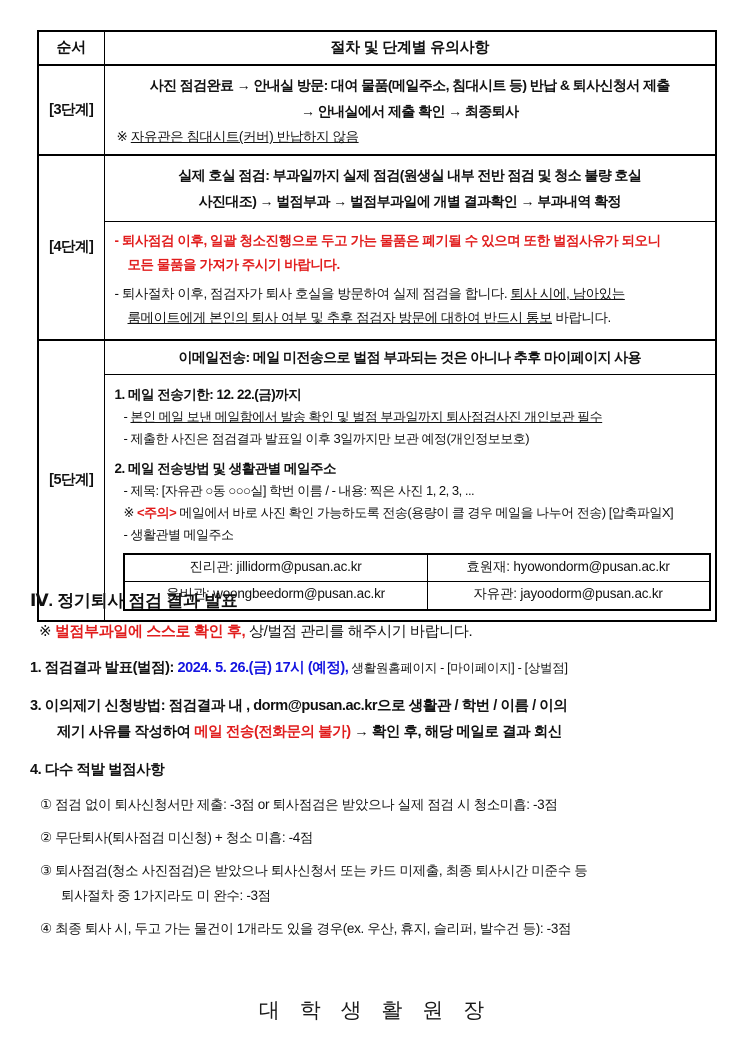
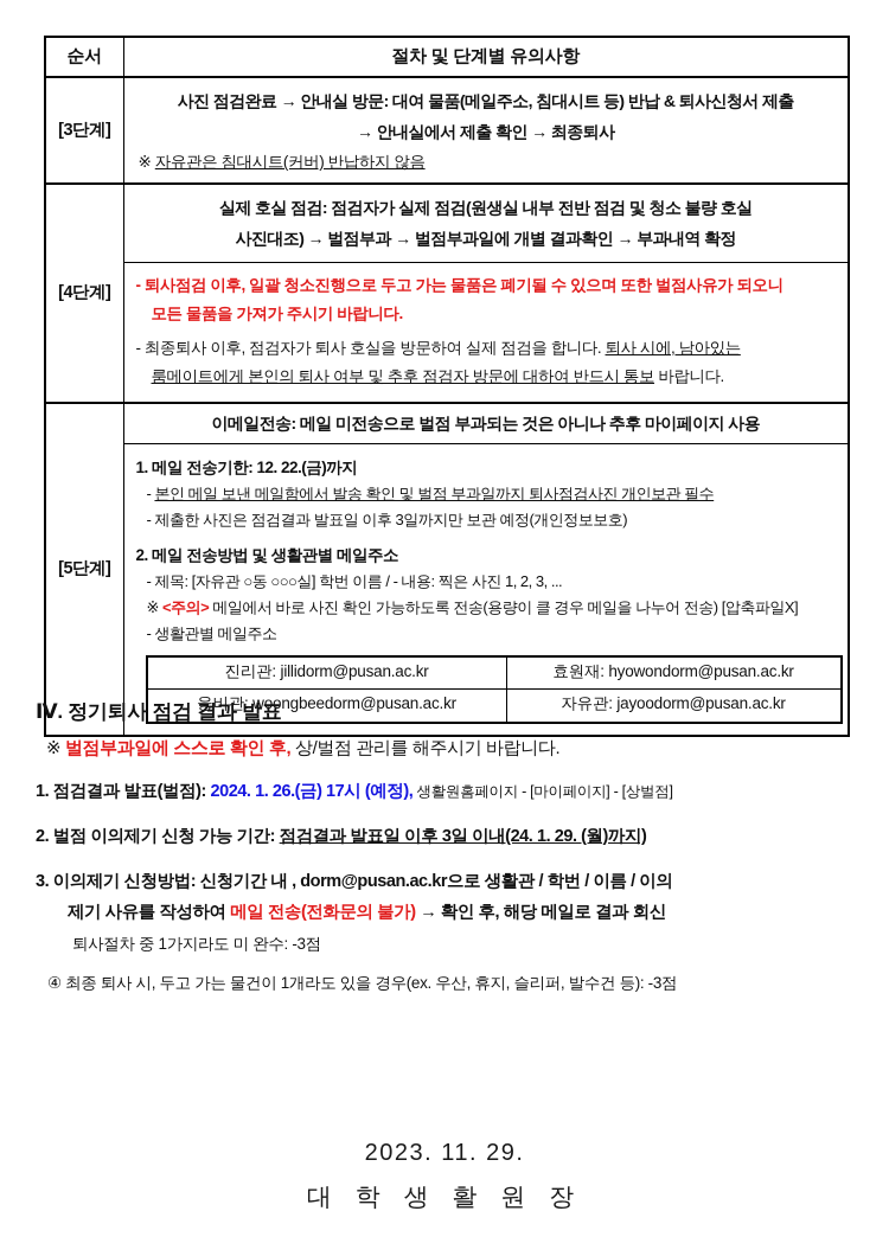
  순서	절차 및 단계별 유의사항
  [3단계]	사진 점검완료 → 안내실 방문: 대여 물품(메일주소, 침대시트 등) 반납 & 퇴사신청서 제출 → 안내실에서 제출 확인 → 최종퇴사 ※ 자유관은 침대시트(커버) 반납하지 않음
- [4단계]	실제 호실 점검: 부과일까지 실제 점검(원생실 내부 전반 점검 및 청소 불량 호실 사진대조) → 벌점부과 → 벌점부과일에 개별 결과확인 → 부과내역 확정
+ [4단계]	실제 호실 점검: 점검자가 실제 점검(원생실 내부 전반 점검 및 청소 불량 호실 사진대조) → 벌점부과 → 벌점부과일에 개별 결과확인 → 부과내역 확정
- - 퇴사점검 이후, 일괄 청소진행으로 두고 가는 물품은 폐기될 수 있으며 또한 벌점사유가 되오니 모든 물품을 가져가 주시기 바랍니다. - 퇴사절차 이후, 점검자가 퇴사 호실을 방문하여 실제 점검을 합니다. 퇴사 시에, 남아있는 룸메이트에게 본인의 퇴사 여부 및 추후 점검자 방문에 대하여 반드시 통보 바랍니다.
+ - 퇴사점검 이후, 일괄 청소진행으로 두고 가는 물품은 폐기될 수 있으며 또한 벌점사유가 되오니 모든 물품을 가져가 주시기 바랍니다. - 최종퇴사 이후, 점검자가 퇴사 호실을 방문하여 실제 점검을 합니다. 퇴사 시에, 남아있는 룸메이트에게 본인의 퇴사 여부 및 추후 점검자 방문에 대하여 반드시 통보 바랍니다.
  [5단계]	이메일전송: 메일 미전송으로 벌점 부과되는 것은 아니나 추후 마이페이지 사용
  1. 메일 전송기한: 12. 22.(금)까지 - 본인 메일 보낸 메일함에서 발송 확인 및 벌점 부과일까지 퇴사점검사진 개인보관 필수 - 제출한 사진은 점검결과 발표일 이후 3일까지만 보관 예정(개인정보보호) 2. 메일 전송방법 및 생활관별 메일주소 - 제목: [자유관 ○동 ○○○실] 학번 이름 / - 내용: 찍은 사진 1, 2, 3, ... ※ <주의> 메일에서 바로 사진 확인 가능하도록 전송(용량이 클 경우 메일을 나누어 전송) [압축파일X] - 생활관별 메일주소
  진리관: jillidorm@pusan.ac.kr	효원재: hyowondorm@pusan.ac.kr
  웅비관: woongbeedorm@pusan.ac.kr	자유관: jayoodorm@pusan.ac.kr
  Ⅳ. 정기퇴사 점검 결과 발표
  ※ 벌점부과일에 스스로 확인 후, 상/벌점 관리를 해주시기 바랍니다.
- 1. 점검결과 발표(벌점): 2024. 5. 26.(금) 17시 (예정), 생활원홈페이지 - [마이페이지] - [상벌점]
+ 1. 점검결과 발표(벌점): 2024. 1. 26.(금) 17시 (예정), 생활원홈페이지 - [마이페이지] - [상벌점]
+ 2. 벌점 이의제기 신청 가능 기간: 점검결과 발표일 이후 3일 이내(24. 1. 29. (월)까지)
- 3. 이의제기 신청방법: 점검결과 내 , dorm@pusan.ac.kr으로 생활관 / 학번 / 이름 / 이의
+ 3. 이의제기 신청방법: 신청기간 내 , dorm@pusan.ac.kr으로 생활관 / 학번 / 이름 / 이의
  제기 사유를 작성하여 메일 전송(전화문의 불가) → 확인 후, 해당 메일로 결과 회신
- 4. 다수 적발 벌점사항
- ① 점검 없이 퇴사신청서만 제출: -3점 or 퇴사점검은 받았으나 실제 점검 시 청소미흡: -3점
- ② 무단퇴사(퇴사점검 미신청) + 청소 미흡: -4점
- ③ 퇴사점검(청소 사진점검)은 받았으나 퇴사신청서 또는 카드 미제출, 최종 퇴사시간 미준수 등
  퇴사절차 중 1가지라도 미 완수: -3점
  ④ 최종 퇴사 시, 두고 가는 물건이 1개라도 있을 경우(ex. 우산, 휴지, 슬리퍼, 발수건 등): -3점
+ 2023. 11. 29.
  대 학 생 활 원 장
